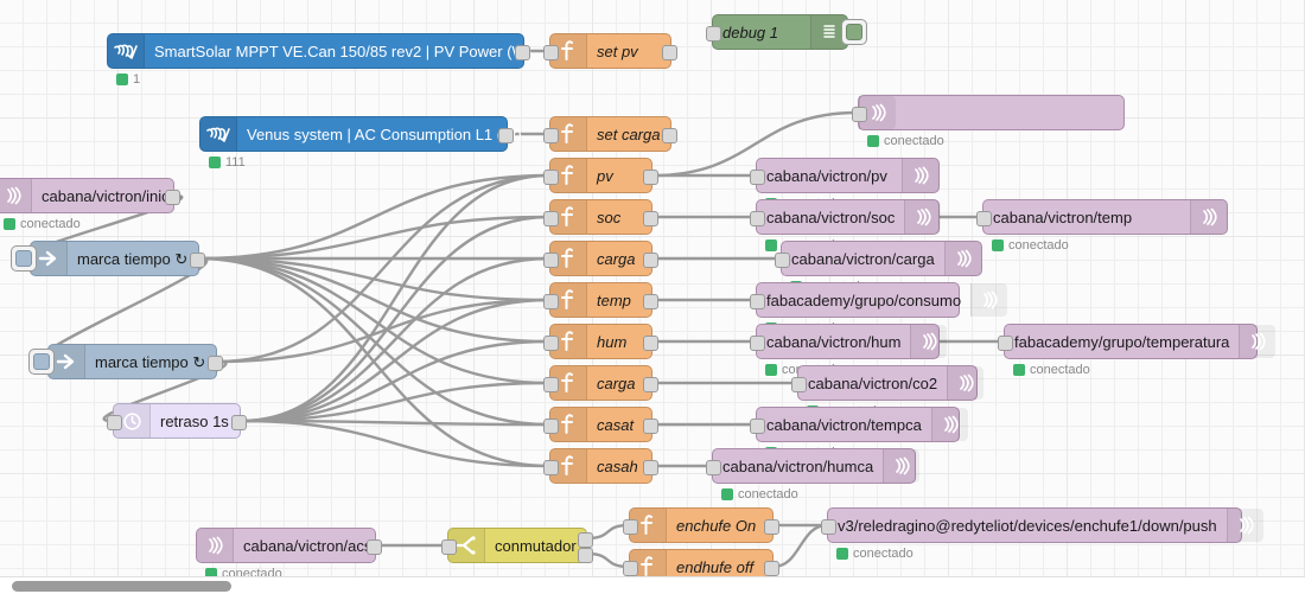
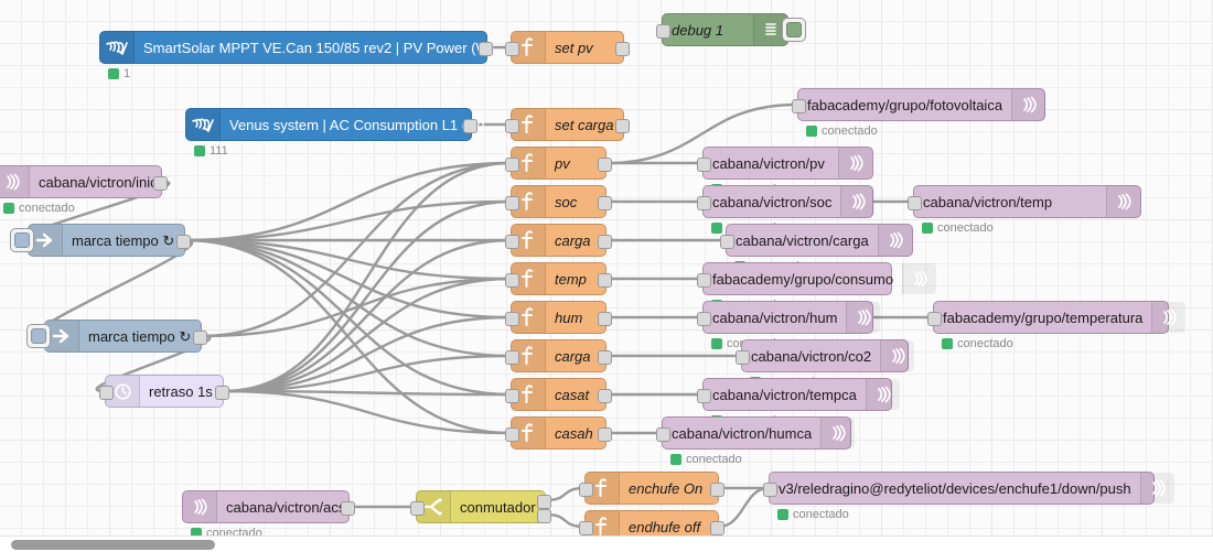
  SmartSolar MPPT VE.Can 150/85 rev2 | PV Power (
  1
  set pv
  debug 1
  Venus system | AC Consumption L1)
  111
  set carga
  pv
  soc
  carga
  temp
  hum
  carga
  casat
  casah
  cabana/victron/ini
  conectado
  marca tiempo ↻
  marca tiempo ↻
  retraso 1s
+ fabacademy/grupo/fotovoltaica
  conectado
  cabana/victron/pv
  cabana/victron/soc
  cabana/victron/temp
  conectado
  cabana/victron/carga
  fabacademy/grupo/consumo
  cabana/victron/hum
  fabacademy/grupo/temperatura
  conectado
  cabana/victron/co2
  cabana/victron/tempca
  cabana/victron/humca
  conectado
  cabana/victron/ac
  conectado
  conmutador
  enchufe On
  endhufe off
  v3/reledragino@redyteliot/devices/enchufe1/down/push
  conectado
